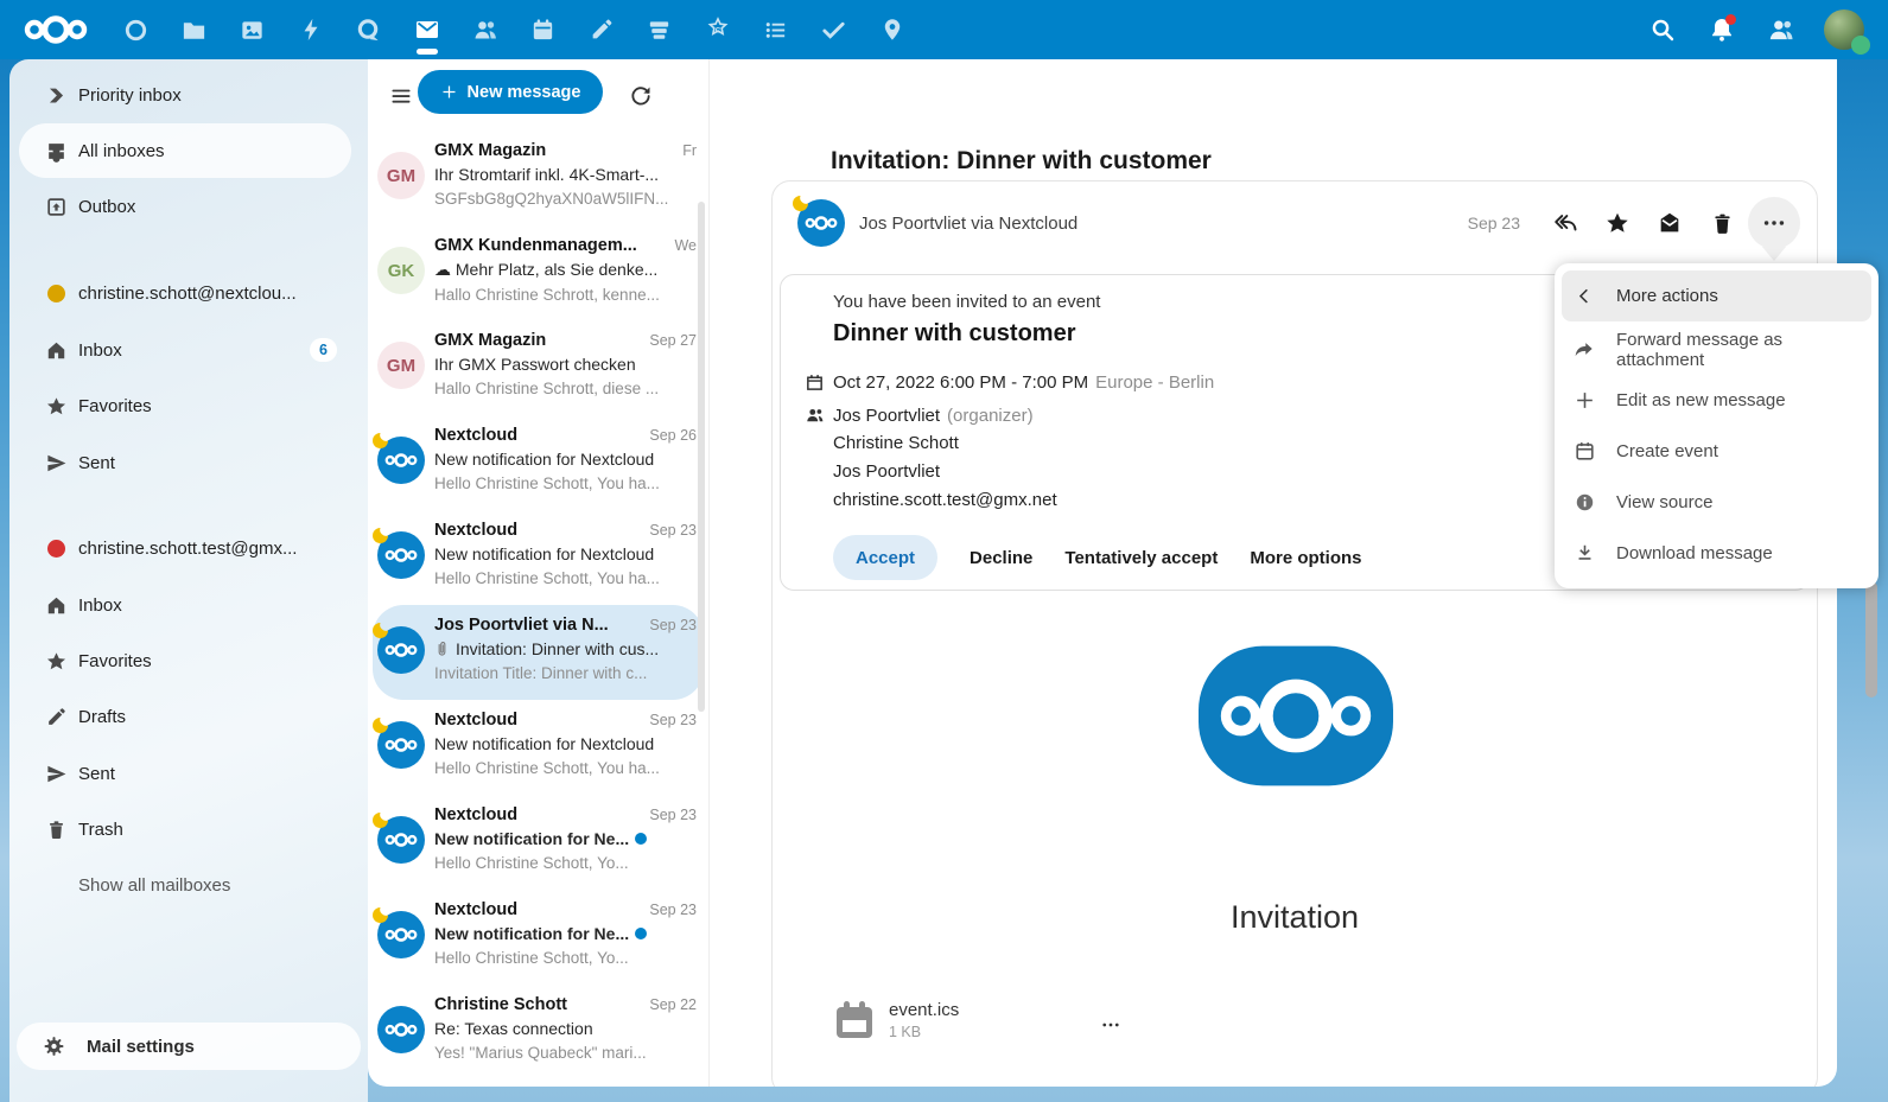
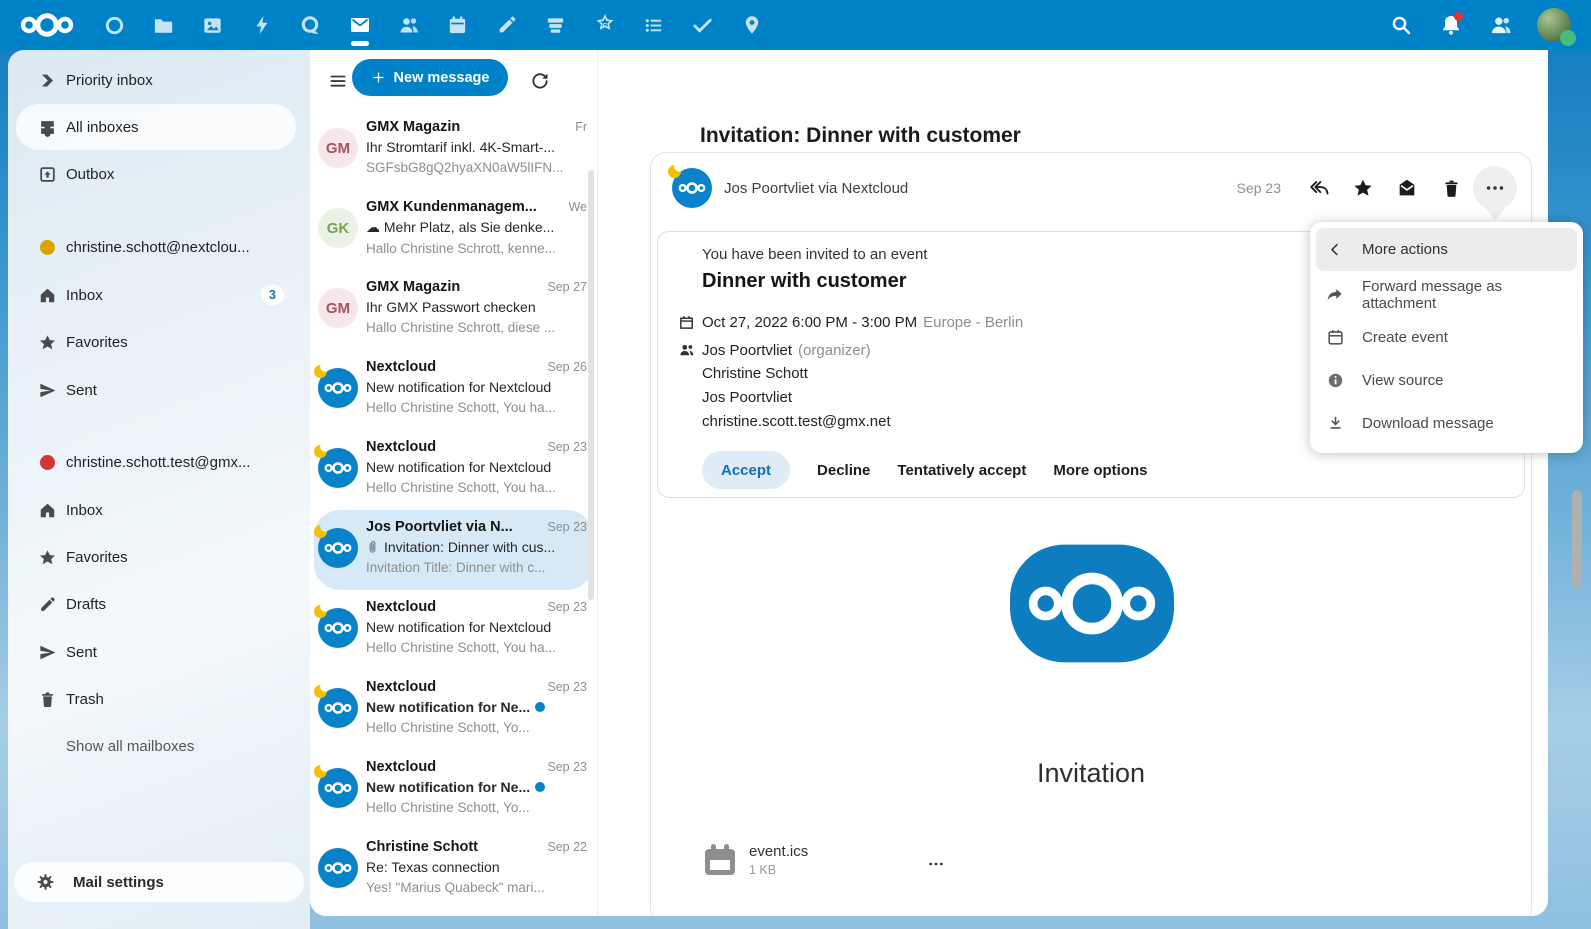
  Priority inbox
  All inboxes
  Outbox
  christine.schott@nextclou...
  Inbox
- 6
+ 3
  Favorites
  Sent
  christine.schott.test@gmx...
  Inbox
  Favorites
  Drafts
  Sent
  Trash
  Show all mailboxes
  Mail settings
  New message
  GM
  GMX Magazin
  Fr
  Ihr Stromtarif inkl. 4K-Smart-...
  SGFsbG8gQ2hyaXN0aW5lIFN...
  GK
  GMX Kundenmanagem...
  We
  ☁ Mehr Platz, als Sie denke...
  Hallo Christine Schrott, kenne...
  GM
  GMX Magazin
  Sep 27
  Ihr GMX Passwort checken
  Hallo Christine Schrott, diese ...
  Nextcloud
  Sep 26
  New notification for Nextcloud
  Hello Christine Schott, You ha...
  Nextcloud
  Sep 23
  New notification for Nextcloud
  Hello Christine Schott, You ha...
  Jos Poortvliet via N...
  Sep 23
  Invitation: Dinner with cus...
  Invitation Title: Dinner with c...
  Nextcloud
  Sep 23
  New notification for Nextcloud
  Hello Christine Schott, You ha...
  Nextcloud
  Sep 23
  New notification for Ne...
  Hello Christine Schott, Yo...
  Nextcloud
  Sep 23
  New notification for Ne...
  Hello Christine Schott, Yo...
  Christine Schott
  Sep 22
  Re: Texas connection
  Yes! "Marius Quabeck" mari...
  Invitation: Dinner with customer
  Jos Poortvliet via Nextcloud
  Sep 23
  You have been invited to an event
  Dinner with customer
- Oct 27, 2022 6:00 PM - 7:00 PM
+ Oct 27, 2022 6:00 PM - 3:00 PM
  Europe - Berlin
  Jos Poortvliet
  (organizer)
  Christine Schott
  Jos Poortvliet
  christine.scott.test@gmx.net
  Accept
  Decline
  Tentatively accept
  More options
  Invitation
  event.ics
  1 KB
  More actions
  Forward message as attachment
- Edit as new message
  Create event
  View source
  Download message
